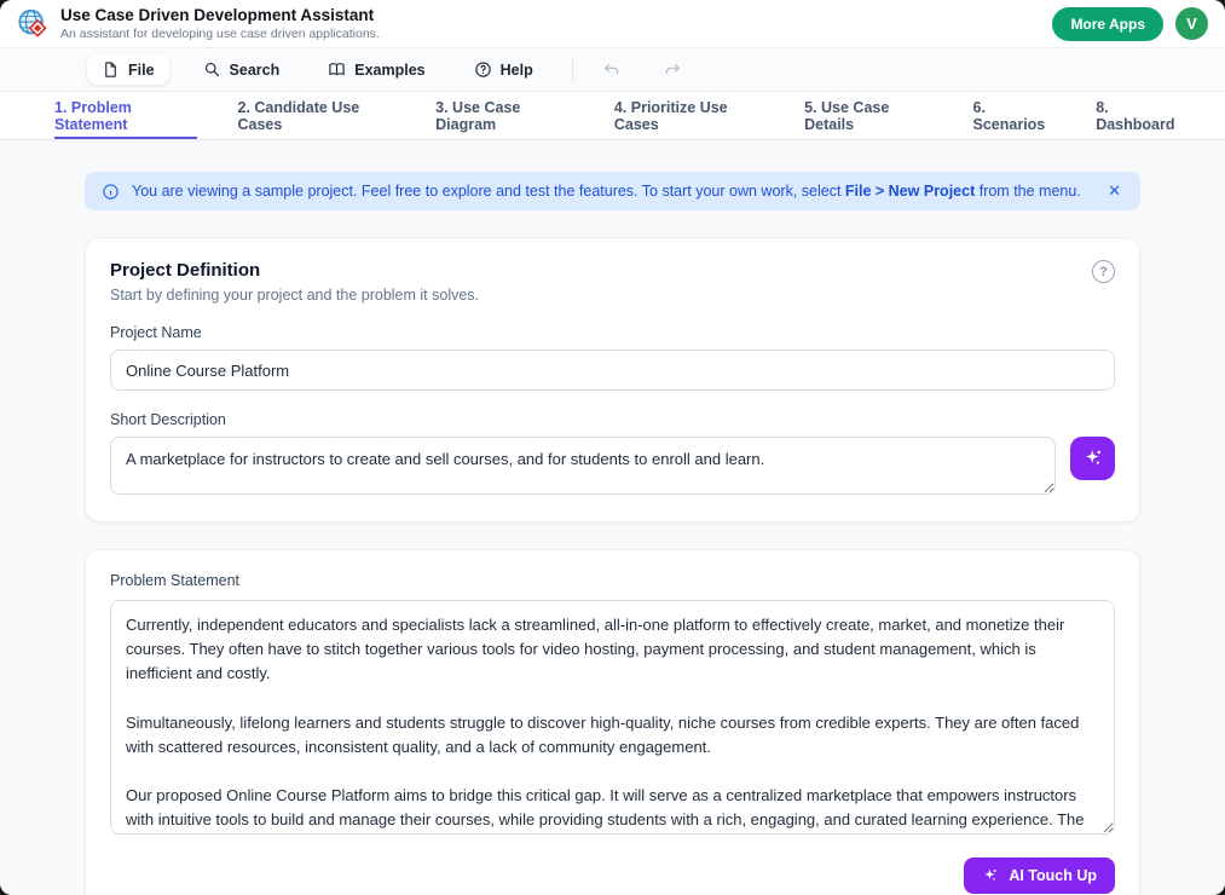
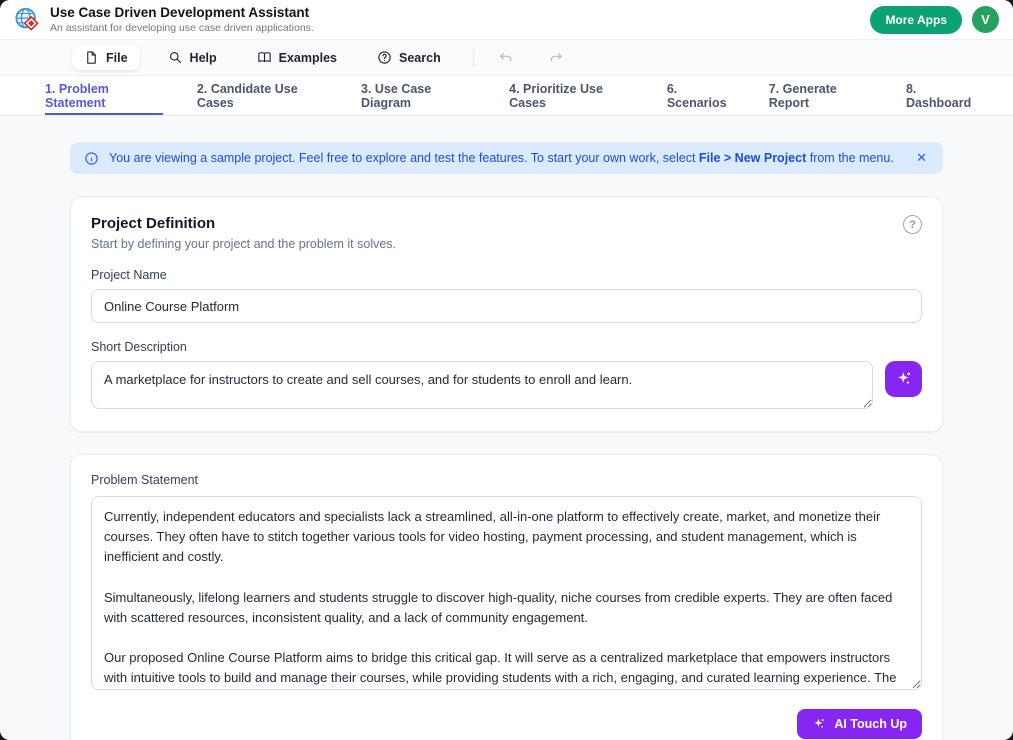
  Use Case Driven Development Assistant
  An assistant for developing use case driven applications.
  More Apps
  V
  File
- Search
+ Help
  Examples
- Help
+ Search
  1. Problem Statement
  2. Candidate Use Cases
  3. Use Case Diagram
  4. Prioritize Use Cases
- 5. Use Case Details
  6. Scenarios
+ 7. Generate Report
  8. Dashboard
  You are viewing a sample project. Feel free to explore and test the features. To start your own work, select File > New Project from the menu.
  ✕
  Project Definition
  Start by defining your project and the problem it solves.
  ?
  Project Name
  Online Course Platform
  Short Description
  A marketplace for instructors to create and sell courses, and for students to enroll and learn.
  Problem Statement
  AI Touch Up
